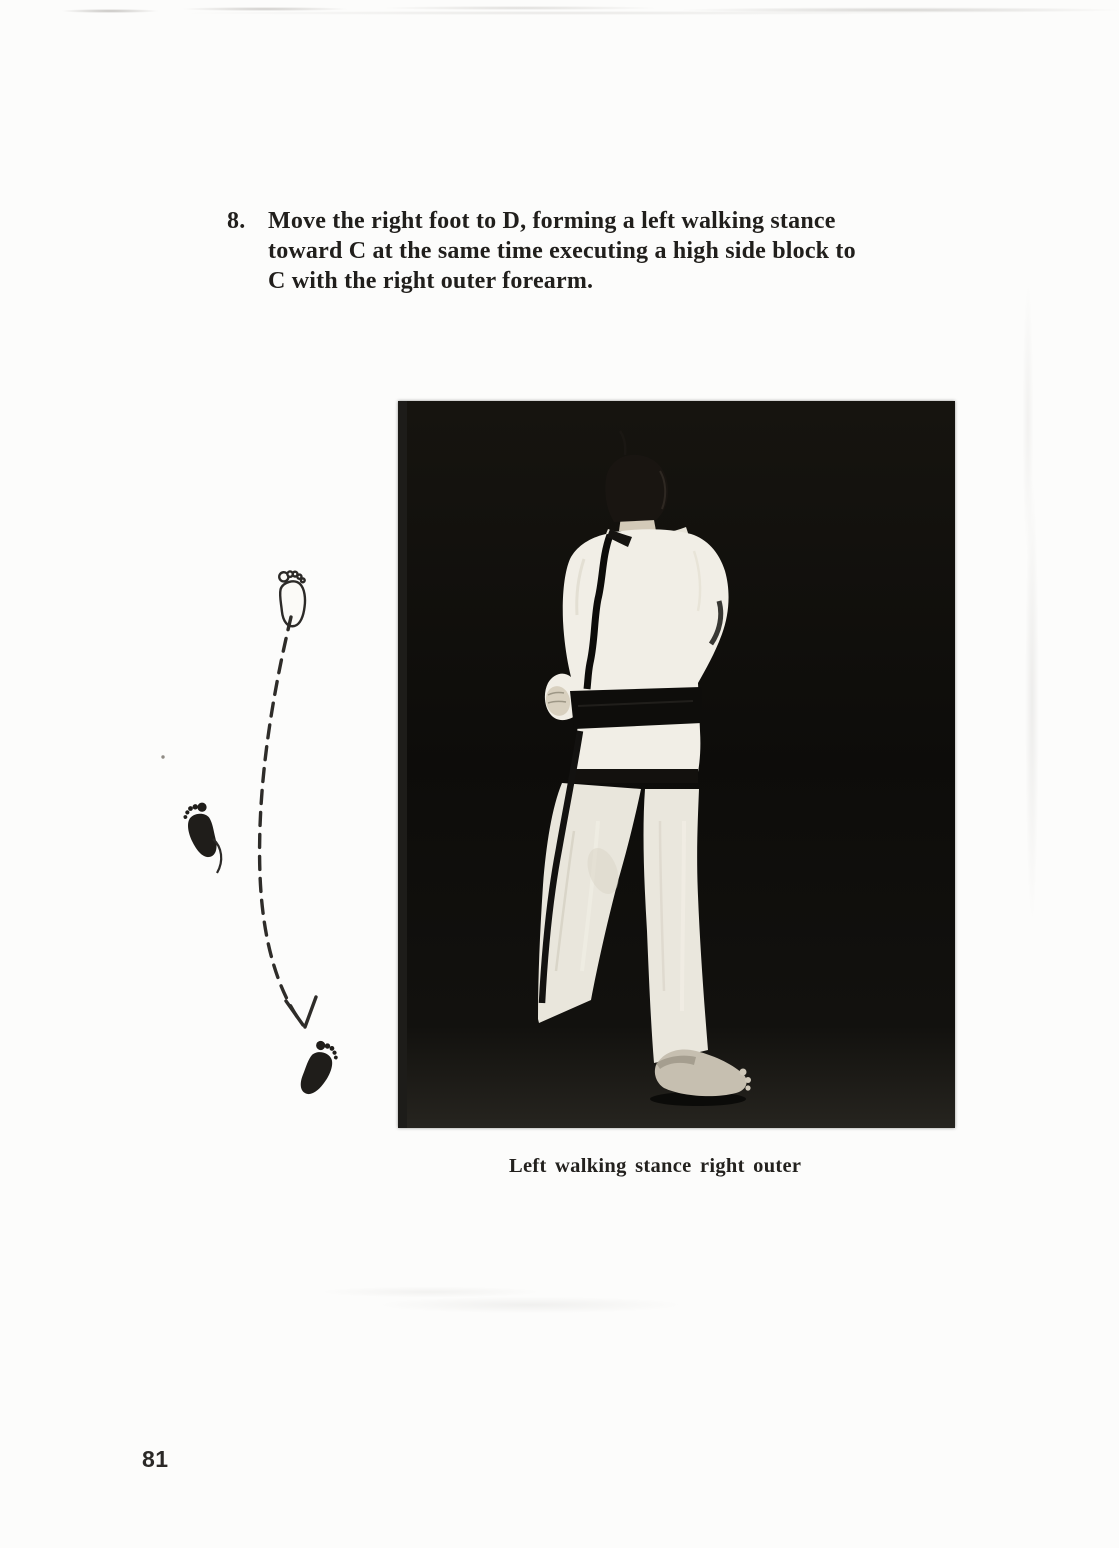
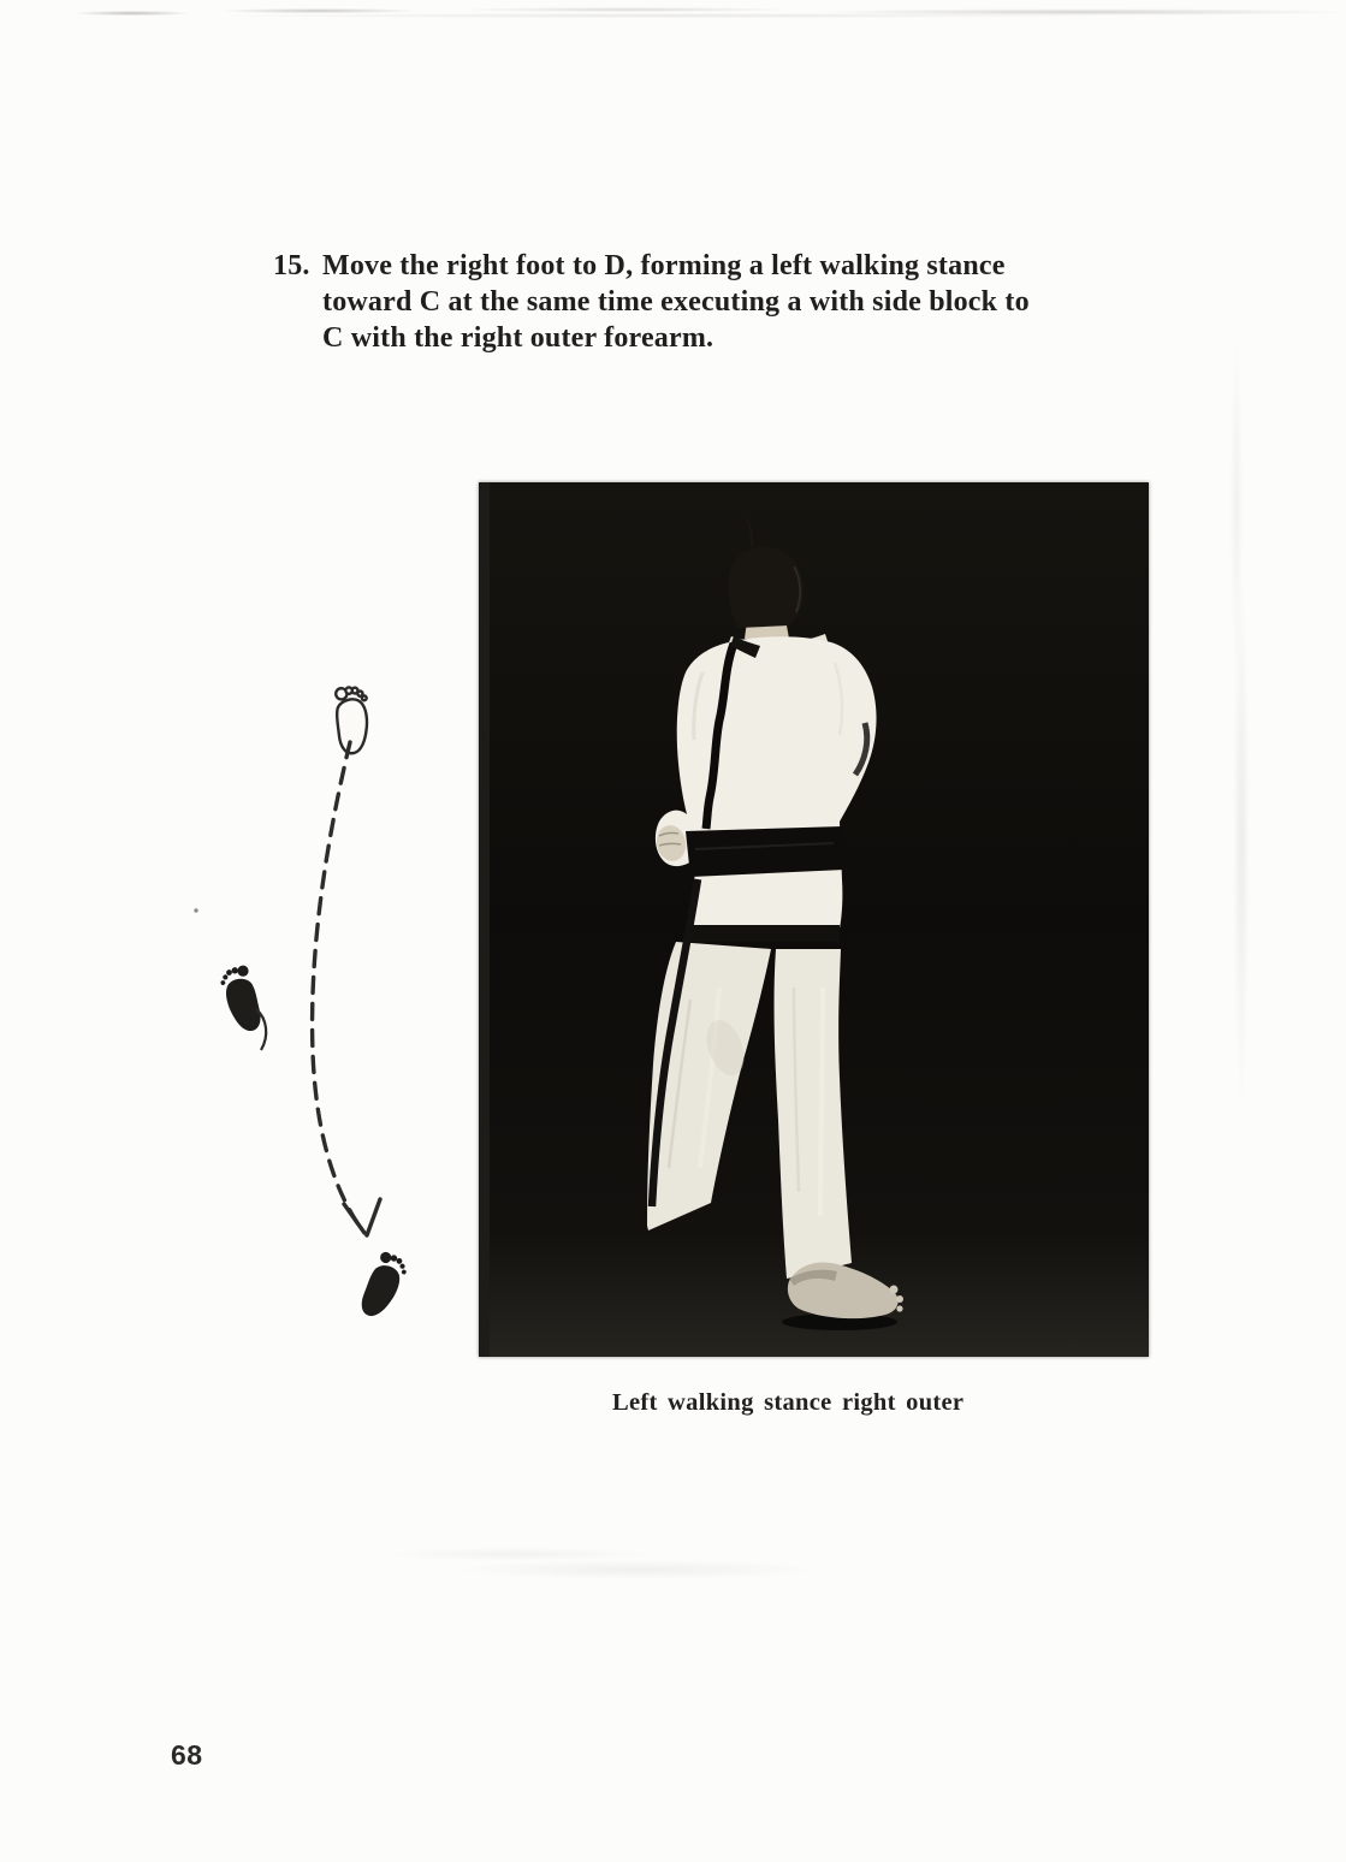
- 8.
+ 15.
  Move the right foot to D, forming a left walking stance
- toward C at the same time executing a high side block to
+ toward C at the same time executing a with side block to
  C with the right outer forearm.
  Left walking stance right outer
- 81
+ 68
